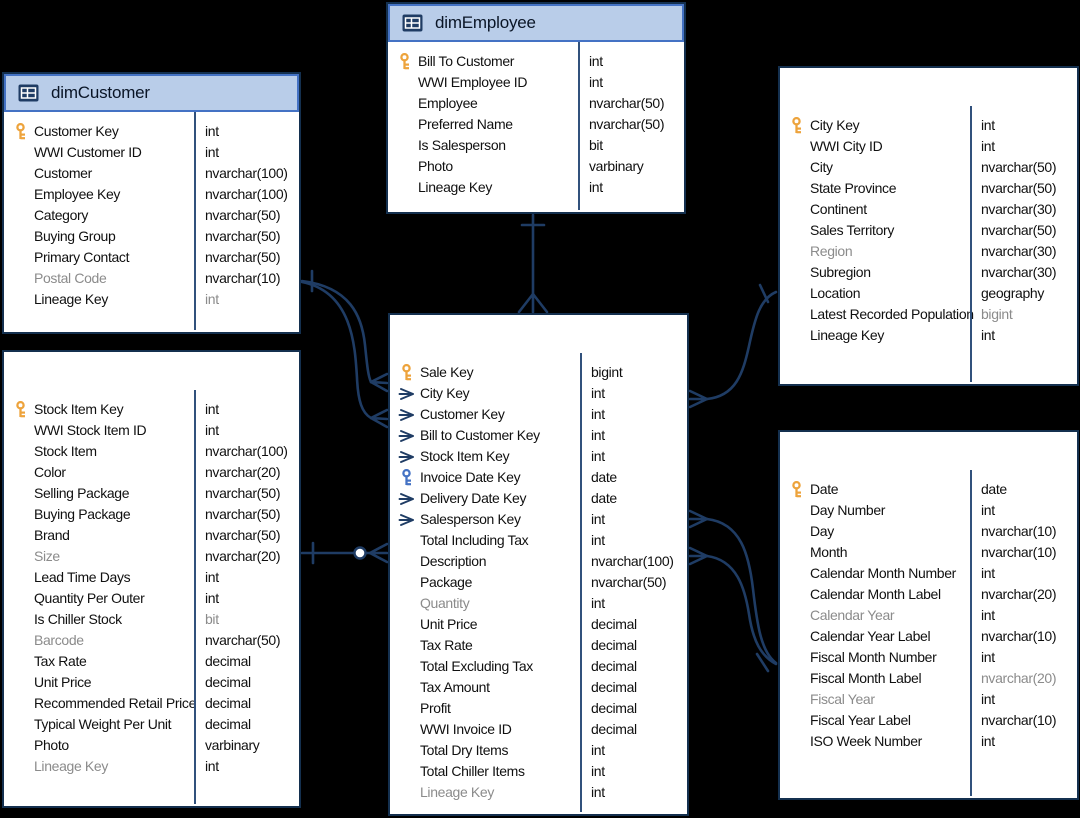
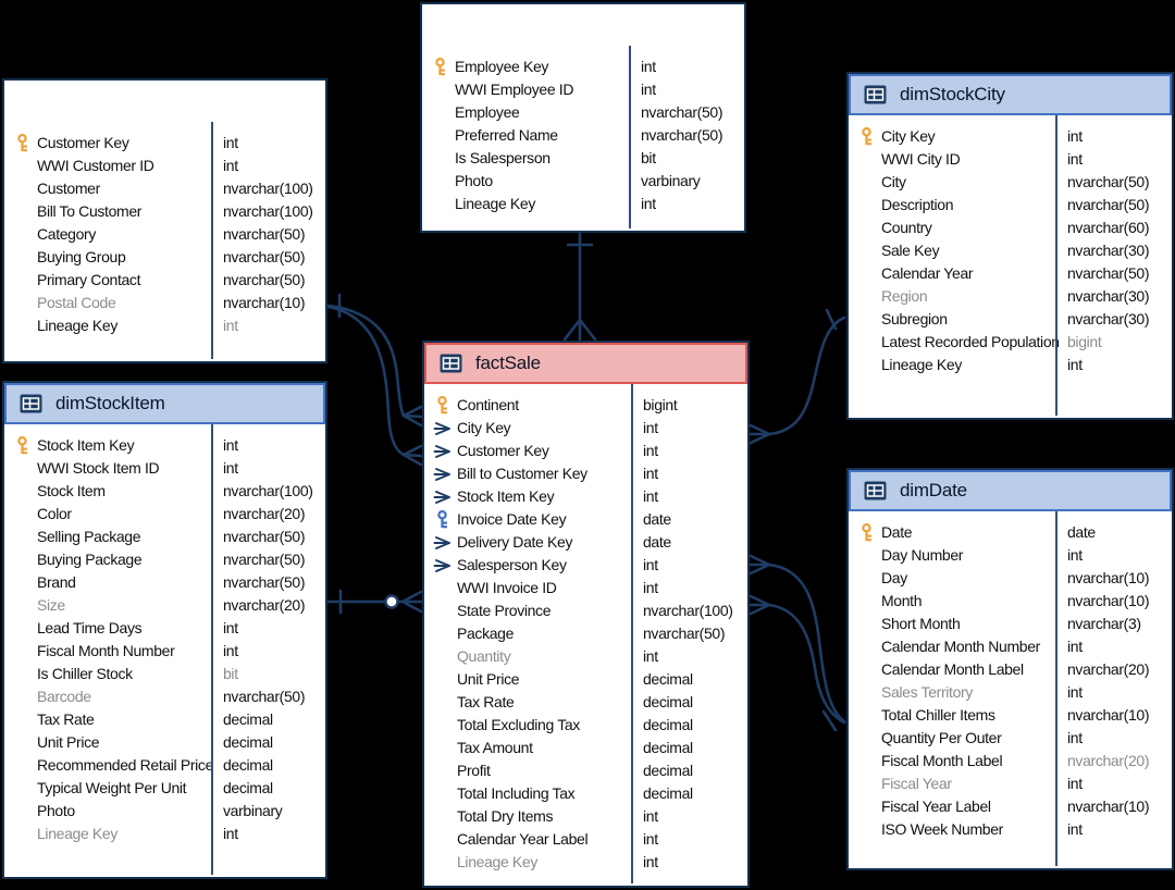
- dimEmployee
- Bill To Customer
+ Employee Key
  int
  WWI Employee ID
  int
  Employee
  nvarchar(50)
  Preferred Name
  nvarchar(50)
  Is Salesperson
  bit
  Photo
  varbinary
  Lineage Key
  int
- dimCustomer
  Customer Key
  int
  WWI Customer ID
  int
  Customer
  nvarchar(100)
- Employee Key
+ Bill To Customer
  nvarchar(100)
  Category
  nvarchar(50)
  Buying Group
  nvarchar(50)
  Primary Contact
  nvarchar(50)
  Postal Code
  nvarchar(10)
  Lineage Key
  int
+ dimStockCity
  City Key
  int
  WWI City ID
  int
  City
  nvarchar(50)
- State Province
+ Description
  nvarchar(50)
+ Country
+ nvarchar(60)
- Continent
+ Sale Key
  nvarchar(30)
- Sales Territory
+ Calendar Year
  nvarchar(50)
  Region
  nvarchar(30)
  Subregion
  nvarchar(30)
- Location
- geography
  Latest Recorded Populatio
  bigint
  Lineage Key
  int
+ factSale
- Sale Key
+ Continent
  bigint
  City Key
  int
  Customer Key
  int
  Bill to Customer Key
  int
  Stock Item Key
  int
  Invoice Date Key
  date
  Delivery Date Key
  date
  Salesperson Key
  int
- Total Including Tax
+ WWI Invoice ID
  int
- Description
+ State Province
  nvarchar(100)
  Package
  nvarchar(50)
  Quantity
  int
  Unit Price
  decimal
  Tax Rate
  decimal
  Total Excluding Tax
  decimal
  Tax Amount
  decimal
  Profit
  decimal
- WWI Invoice ID
+ Total Including Tax
  decimal
  Total Dry Items
  int
- Total Chiller Items
+ Calendar Year Label
  int
  Lineage Key
  int
+ dimStockItem
  Stock Item Key
  int
  WWI Stock Item ID
  int
  Stock Item
  nvarchar(100)
  Color
  nvarchar(20)
  Selling Package
  nvarchar(50)
  Buying Package
  nvarchar(50)
  Brand
  nvarchar(50)
  Size
  nvarchar(20)
  Lead Time Days
  int
- Quantity Per Outer
+ Fiscal Month Number
  int
  Is Chiller Stock
  bit
  Barcode
  nvarchar(50)
  Tax Rate
  decimal
  Unit Price
  decimal
  Recommended Retail Price
  decimal
  Typical Weight Per Unit
  decimal
  Photo
  varbinary
  Lineage Key
  int
+ dimDate
  Date
  date
  Day Number
  int
  Day
  nvarchar(10)
  Month
  nvarchar(10)
+ Short Month
+ nvarchar(3)
  Calendar Month Number
  int
  Calendar Month Label
  nvarchar(20)
- Calendar Year
+ Sales Territory
  int
- Calendar Year Label
+ Total Chiller Items
  nvarchar(10)
- Fiscal Month Number
+ Quantity Per Outer
  int
  Fiscal Month Label
  nvarchar(20)
  Fiscal Year
  int
  Fiscal Year Label
  nvarchar(10)
  ISO Week Number
  int
